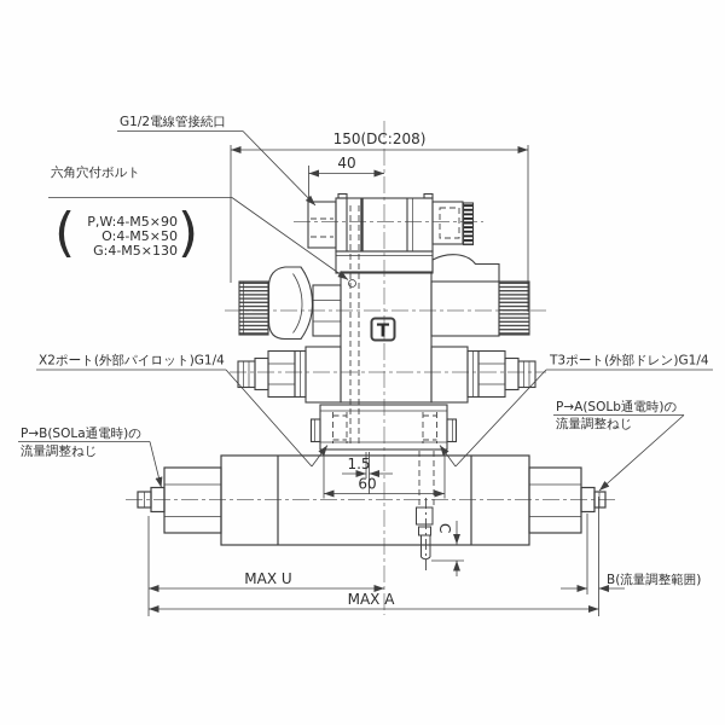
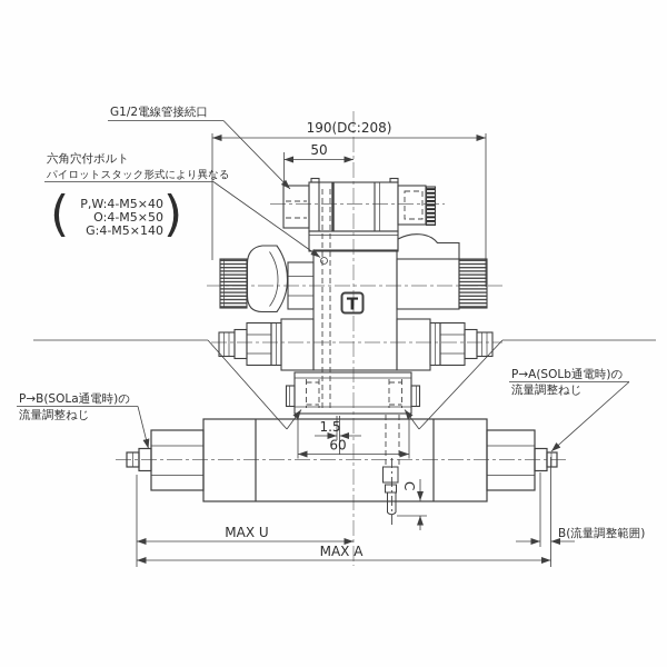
  T
- 150(DC:208)
+ 190(DC:208)
- 40
+ 50
  1.5
  60
  MAX U
  MAX A
  B(流量調整範囲)
  G1/2電線管接続口
  六角穴付ボルト
+ パイロットスタック形式により異なる
  (
  )
- P,W:4-M5×90
+ P,W:4-M5×40
  O:4-M5×50
- G:4-M5×130
+ G:4-M5×140
- X2ポート(外部パイロット)G1/4
- T3ポート(外部ドレン)G1/4
  P→A(SOLb通電時)の
  流量調整ねじ
  P→B(SOLa通電時)の
  流量調整ねじ
